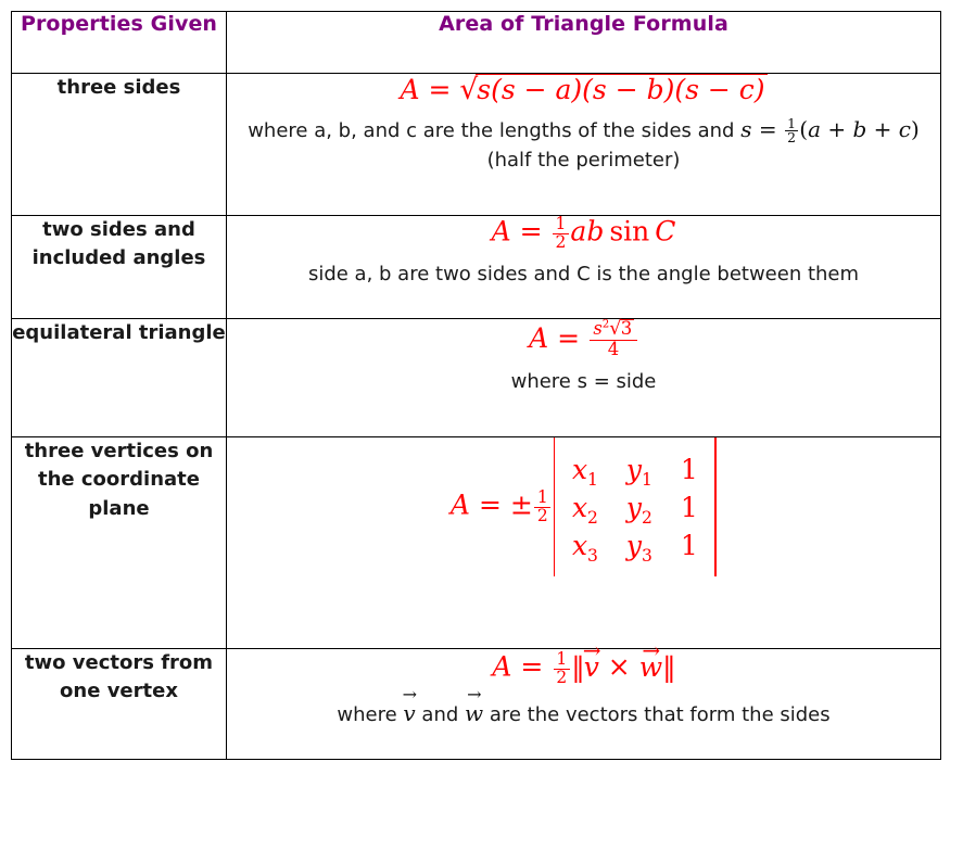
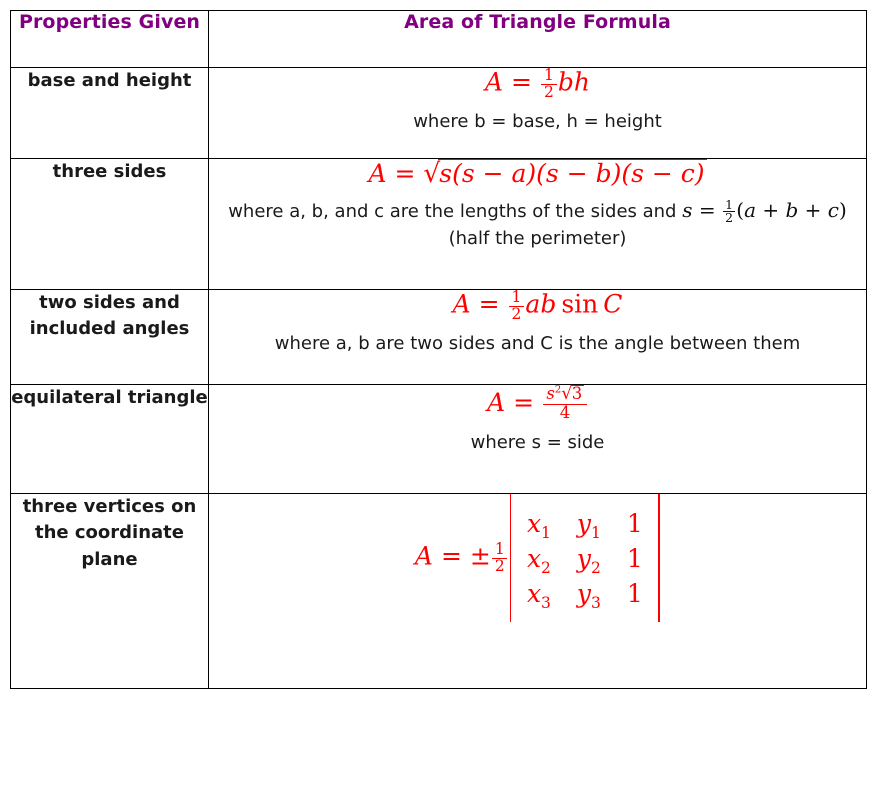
  Properties Given	Area of Triangle Formula
+ base and height	A = 12bh where b = base, h = height
  three sides	A = √s(s − a)(s − b)(s − c) where a, b, and c are the lengths of the sides and s = 12(a + b + c) (half the perimeter)
- two sides and included angles	A = 12ab sin C side a, b are two sides and C is the angle between them
+ two sides and included angles	A = 12ab sin C where a, b are two sides and C is the angle between them
  equilateral triangle	A = s2√34 where s = side
  three vertices on the coordinate plane	A = ± 12
  x1	y1	1
  x2	y2	1
  x3	y3	1
- two vectors from one vertex	A = 12‖v→ × w→‖ where v→ and w→ are the vectors that form the sides
